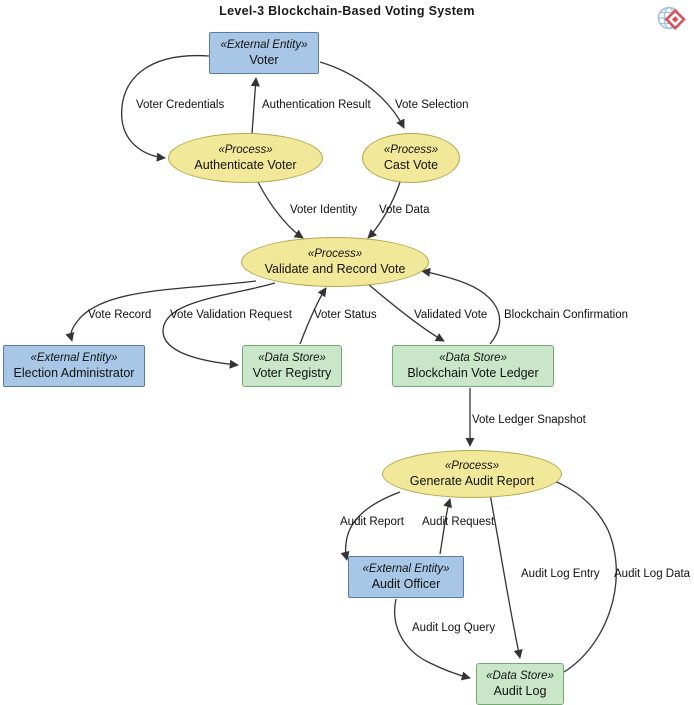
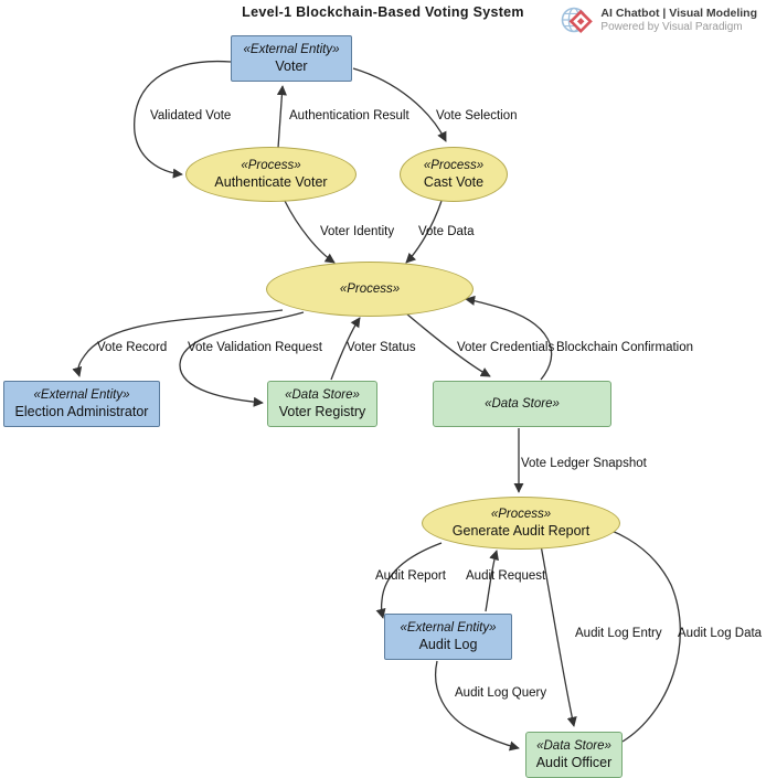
- Level-3 Blockchain-Based Voting System
+ Level-1 Blockchain-Based Voting System
+ AI Chatbot | Visual Modeling
+ Powered by Visual Paradigm
  «External Entity»
  Voter
  «Process»
  Authenticate Voter
  «Process»
  Cast Vote
  «Process»
- Validate and Record Vote
  «External Entity»
  Election Administrator
  «Data Store»
  Voter Registry
  «Data Store»
- Blockchain Vote Ledger
  «Process»
  Generate Audit Report
  «External Entity»
- Audit Officer
+ Audit Log
  «Data Store»
- Audit Log
+ Audit Officer
- Voter Credentials
+ Validated Vote
  Authentication Result
  Vote Selection
  Voter Identity
  Vote Data
  Vote Record
  Vote Validation Request
  Voter Status
- Validated Vote
+ Voter Credentials
  Blockchain Confirmation
  Vote Ledger Snapshot
  Audit Report
  Audit Request
  Audit Log Entry
  Audit Log Data
  Audit Log Query
